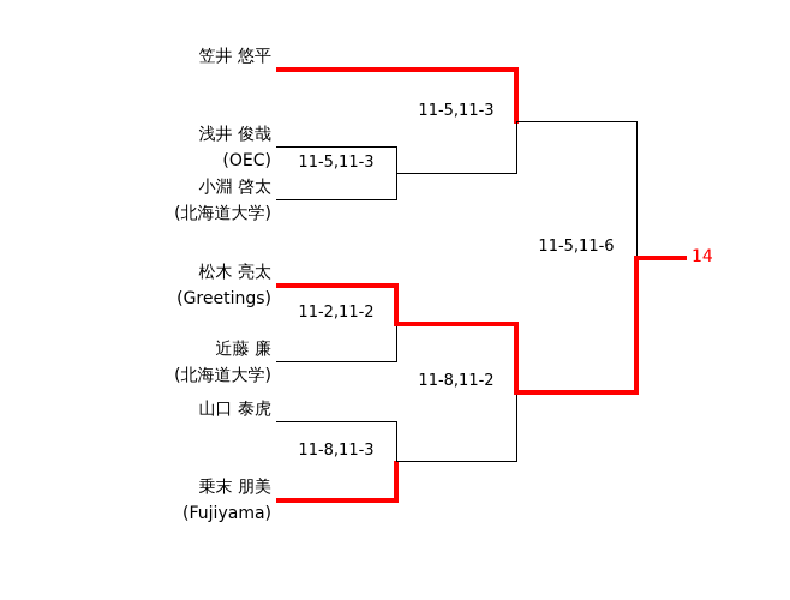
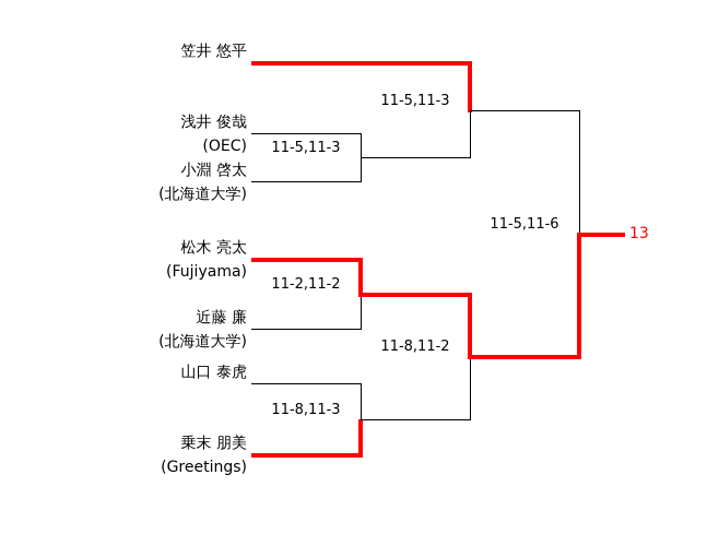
  笠井 悠平
  浅井 俊哉
  (OEC)
  小淵 啓太
  (北海道大学)
  松木 亮太
- (Greetings)
+ (Fujiyama)
  近藤 廉
  (北海道大学)
  山口 泰虎
  乗末 朋美
- (Fujiyama)
+ (Greetings)
  11-5,11-3
  11-2,11-2
  11-8,11-3
  11-5,11-3
  11-8,11-2
  11-5,11-6
- 14
+ 13
